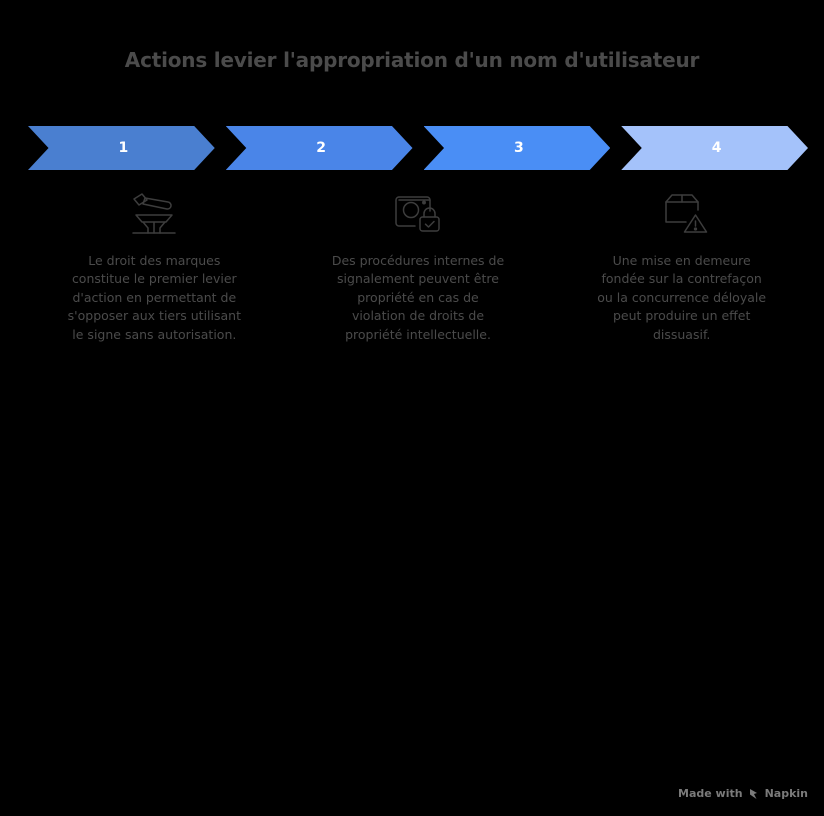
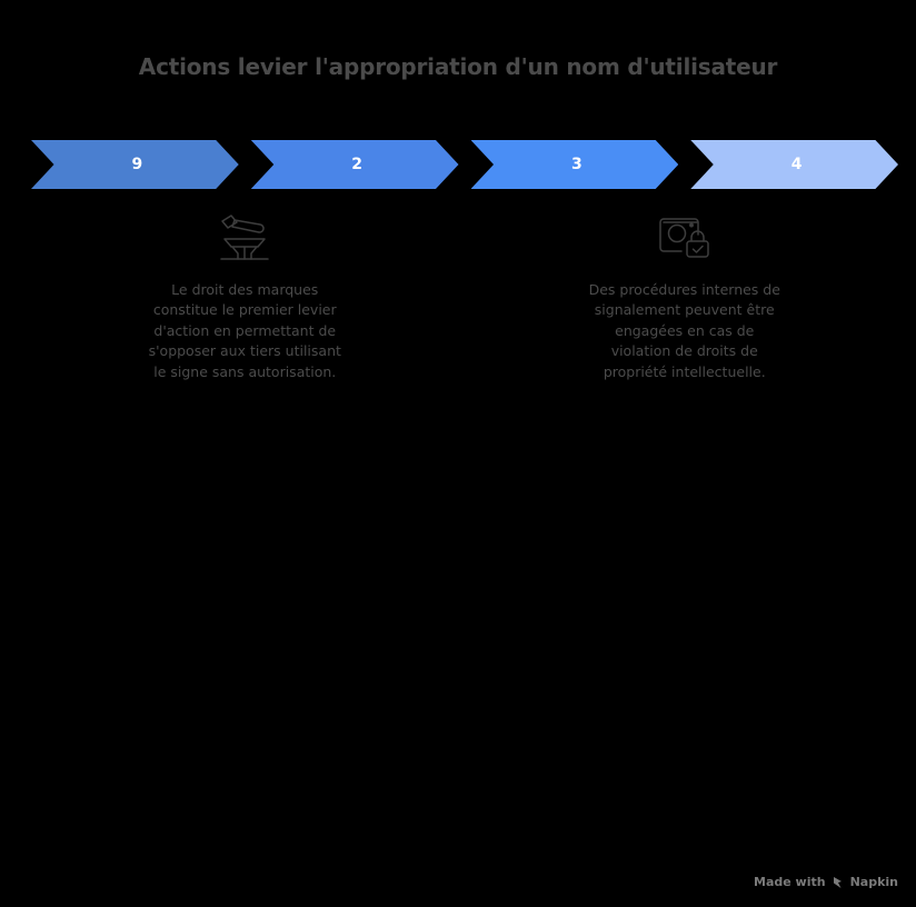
  Actions levier l'appropriation d'un nom d'utilisateur
- 1
+ 9
  2
  3
  4
  Le droit des marques constitue le premier levier d'action en permettant de s'opposer aux tiers utilisant le signe sans autorisation.
- Des procédures internes de signalement peuvent être propriété en cas de violation de droits de propriété intellectuelle.
+ Des procédures internes de signalement peuvent être engagées en cas de violation de droits de propriété intellectuelle.
- Une mise en demeure fondée sur la contrefaçon ou la concurrence déloyale peut produire un effet dissuasif.
  Made with
  Napkin
